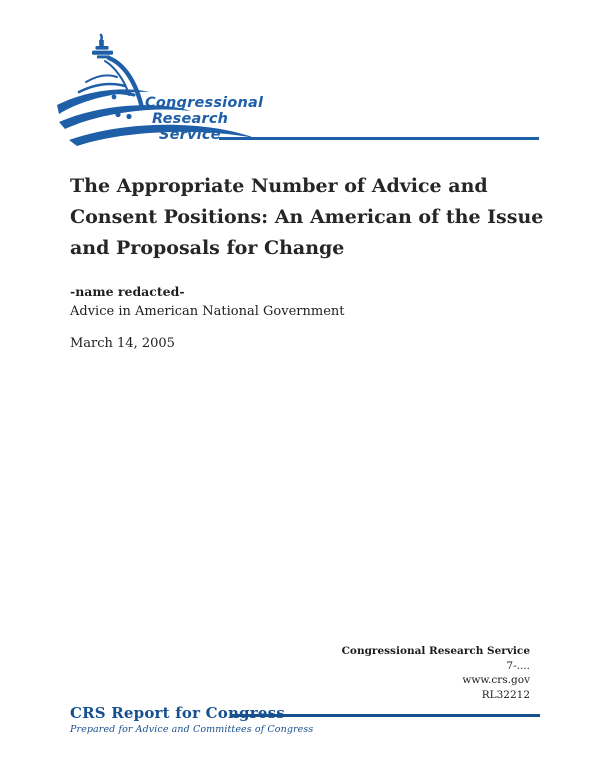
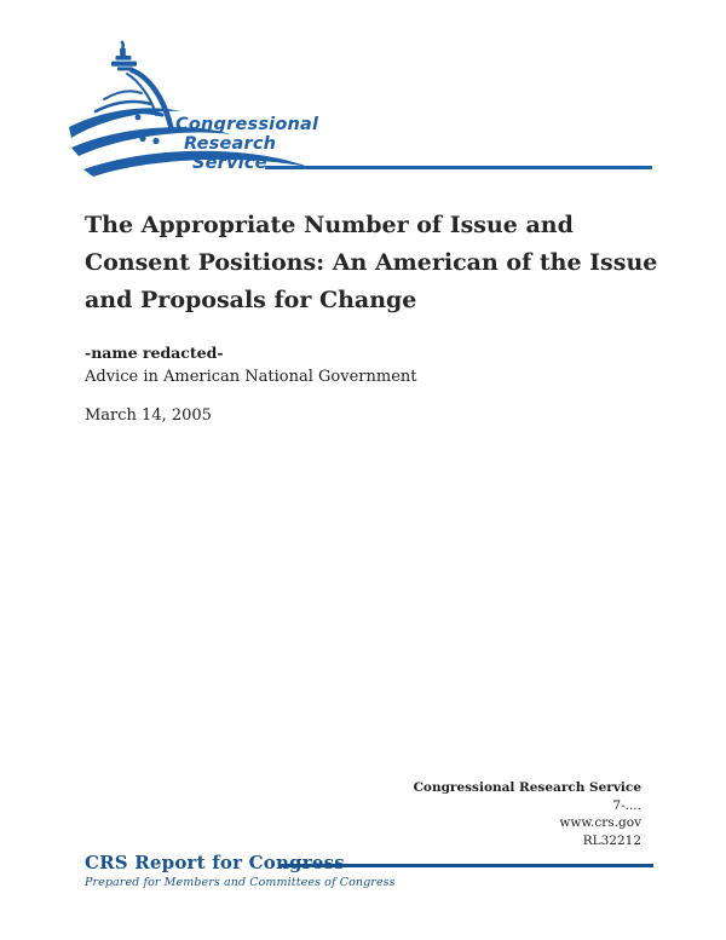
  Congressional
  Research
  Service
- The Appropriate Number of Advice and
+ The Appropriate Number of Issue and
  Consent Positions: An American of the Issue
  and Proposals for Change
  -name redacted-
  Advice in American National Government
  March 14, 2005
  Congressional Research Service
  7-....
  www.crs.gov
  RL32212
  CRS Report for Congress
- Prepared for Advice and Committees of Congress
+ Prepared for Members and Committees of Congress
